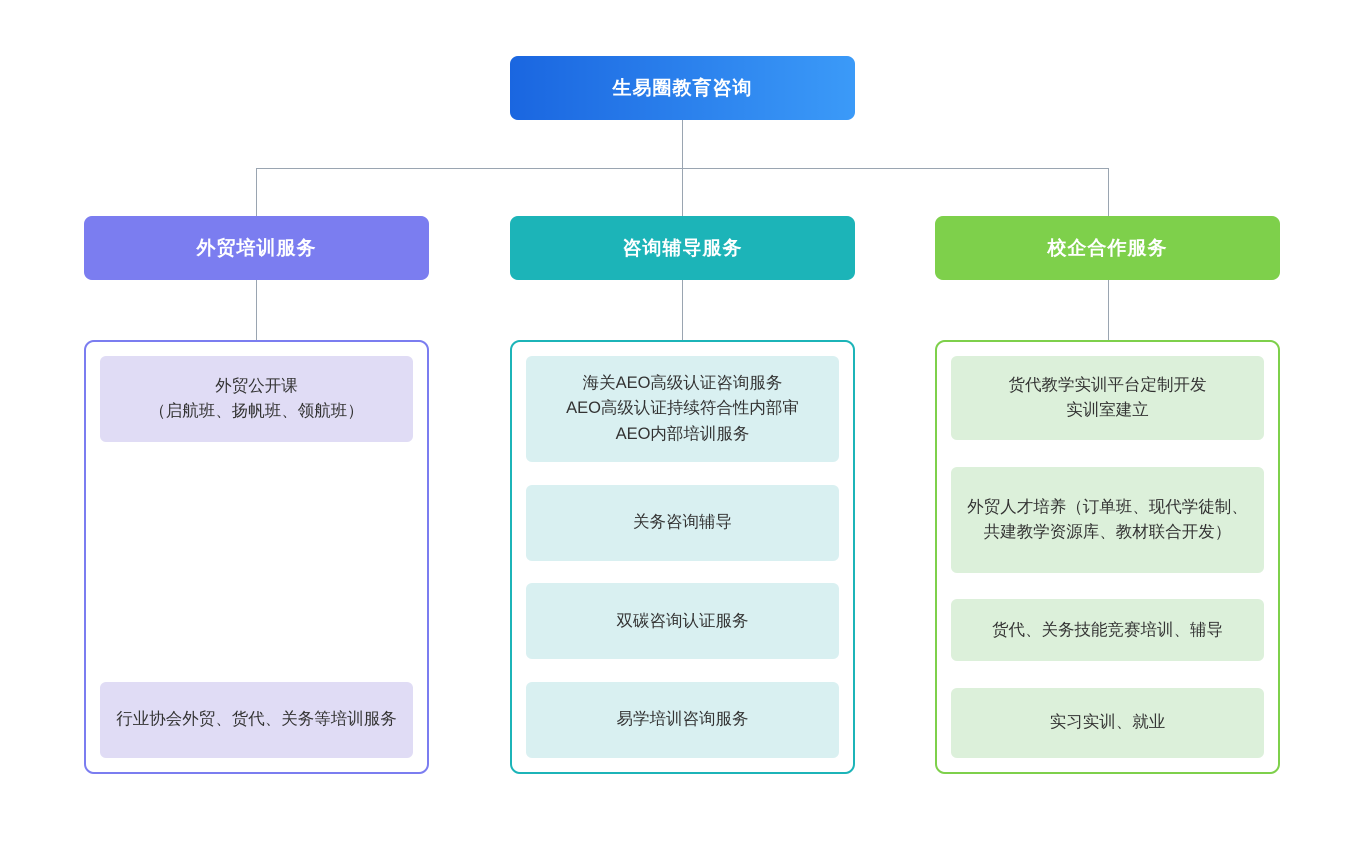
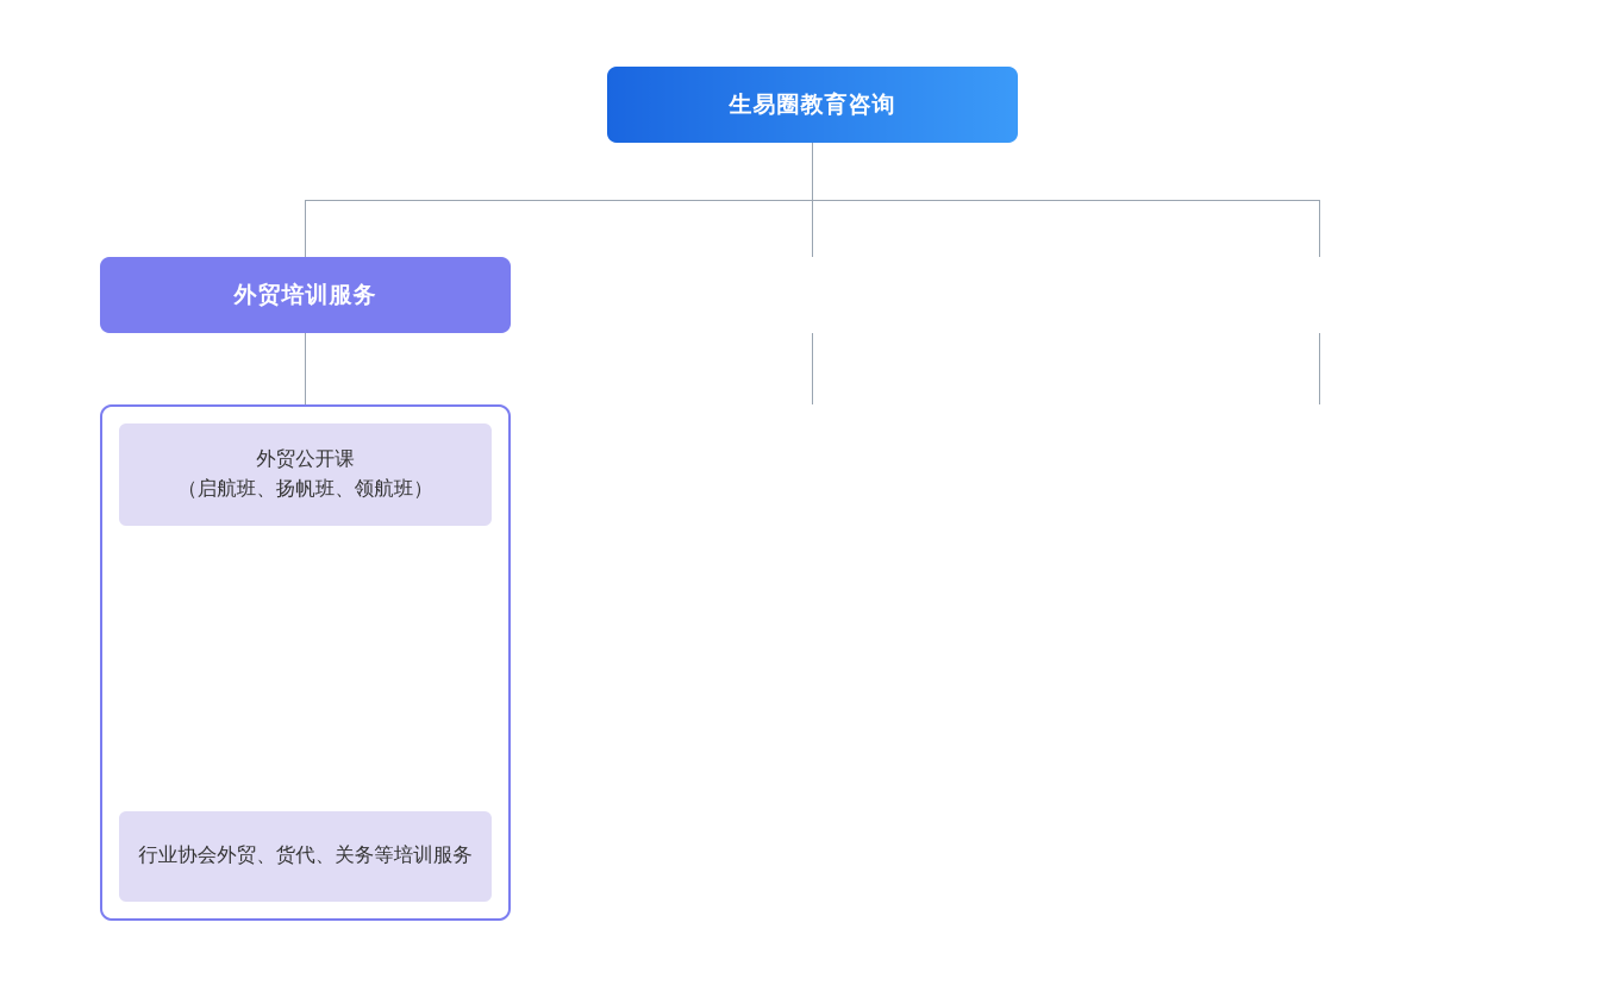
  生易圈教育咨询
  外贸培训服务
  外贸公开课
  （启航班、扬帆班、领航班）
  行业协会外贸、货代、关务等培训服务
- 咨询辅导服务
- 海关AEO高级认证咨询服务
- AEO高级认证持续符合性内部审
- AEO内部培训服务
- 关务咨询辅导
- 双碳咨询认证服务
- 易学培训咨询服务
- 校企合作服务
- 货代教学实训平台定制开发
- 实训室建立
- 外贸人才培养（订单班、现代学徒制、共建教学资源库、教材联合开发）
- 货代、关务技能竞赛培训、辅导
- 实习实训、就业
